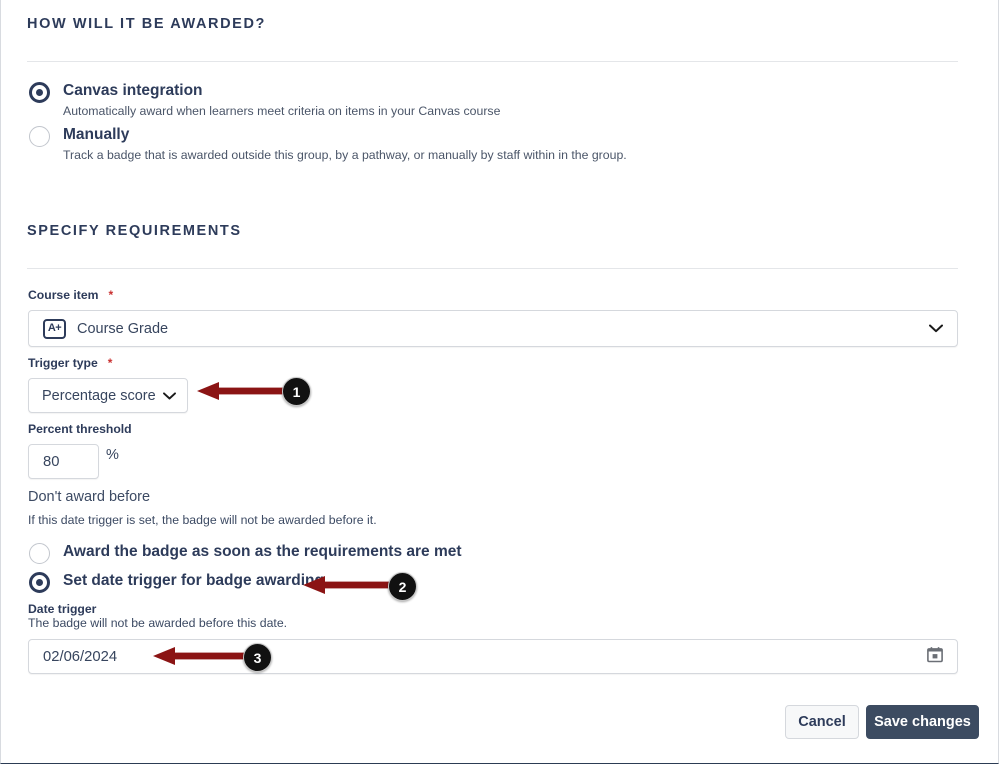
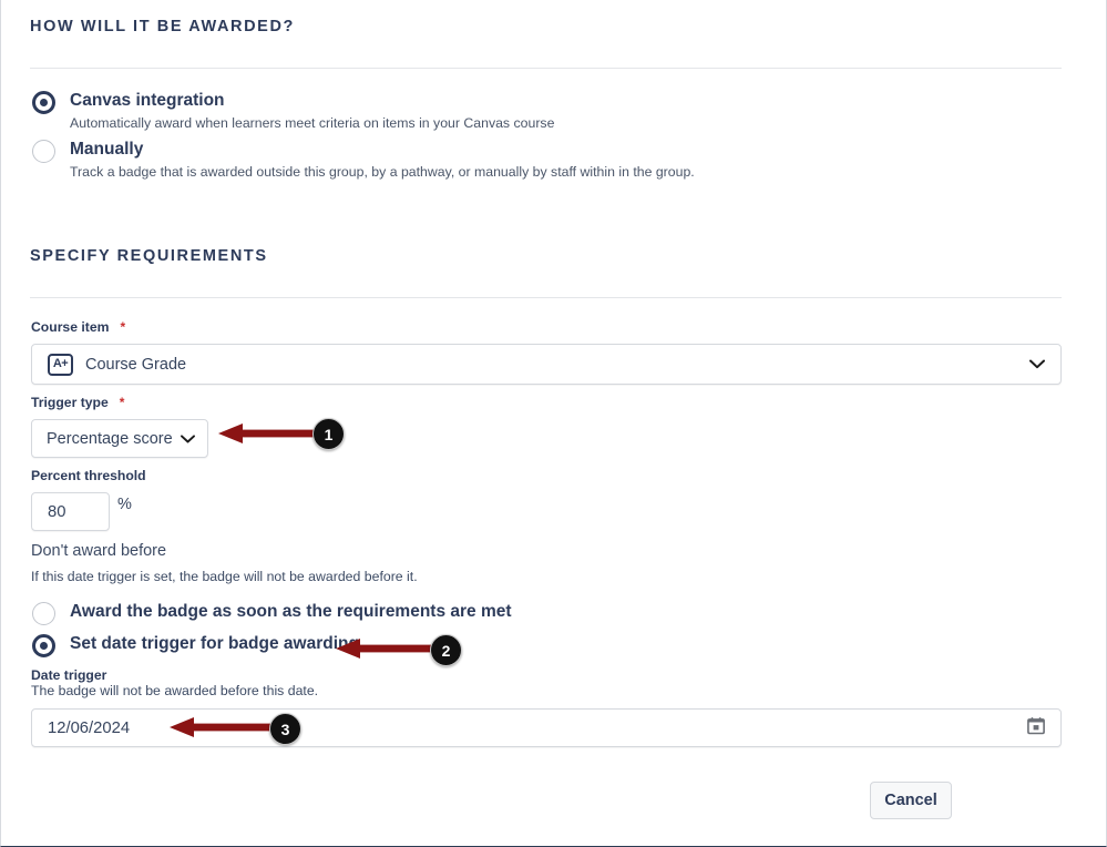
  HOW WILL IT BE AWARDED?
  Canvas integration
  Automatically award when learners meet criteria on items in your Canvas course
  Manually
  Track a badge that is awarded outside this group, by a pathway, or manually by staff within in the group.
  SPECIFY REQUIREMENTS
  Course item *
  A+
  Course Grade
  Trigger type *
  Percentage score
  Percent threshold
  80
  %
  Don't award before
  If this date trigger is set, the badge will not be awarded before it.
  Award the badge as soon as the requirements are met
  Set date trigger for badge awardin
  Date trigger
  The badge will not be awarded before this date.
- 02/06/2024
+ 12/06/2024
  Cancel
- Save changes
  1
  2
  3
